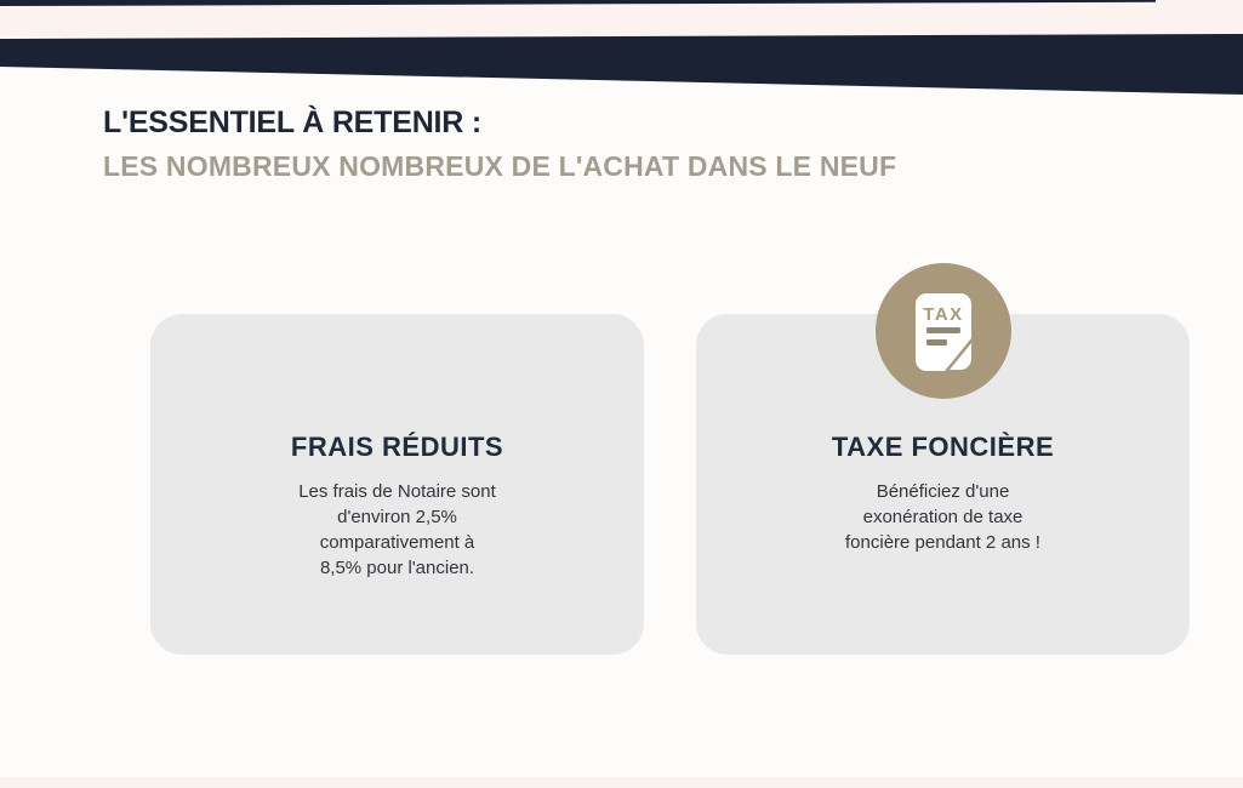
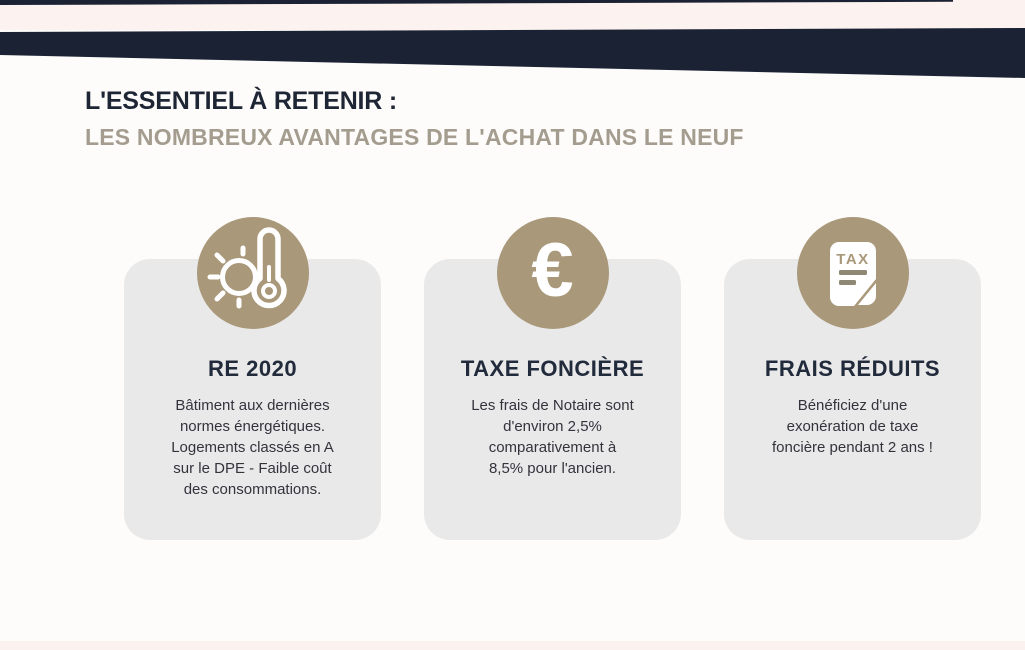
  L'ESSENTIEL À RETENIR :
- LES NOMBREUX NOMBREUX DE L'ACHAT DANS LE NEUF
+ LES NOMBREUX AVANTAGES DE L'ACHAT DANS LE NEUF
+ RE 2020
+ Bâtiment aux dernières
+ normes énergétiques.
+ Logements classés en A
+ sur le DPE - Faible coût
+ des consommations.
+ €
- FRAIS RÉDUITS
+ TAXE FONCIÈRE
  Les frais de Notaire sont
  d'environ 2,5%
  comparativement à
  8,5% pour l'ancien.
  TAX
- TAXE FONCIÈRE
+ FRAIS RÉDUITS
  Bénéficiez d'une
  exonération de taxe
  foncière pendant 2 ans !
